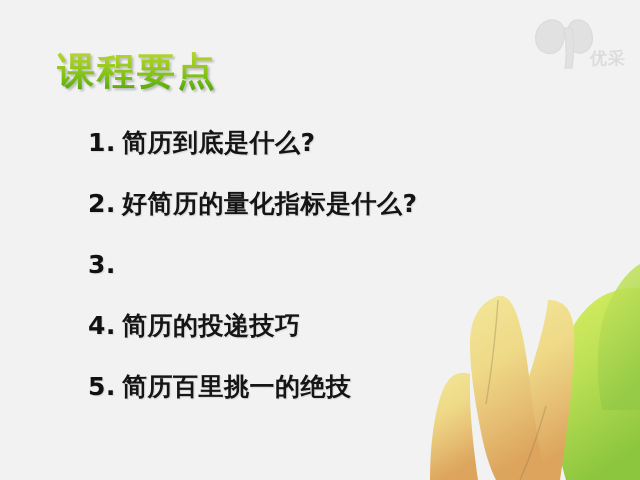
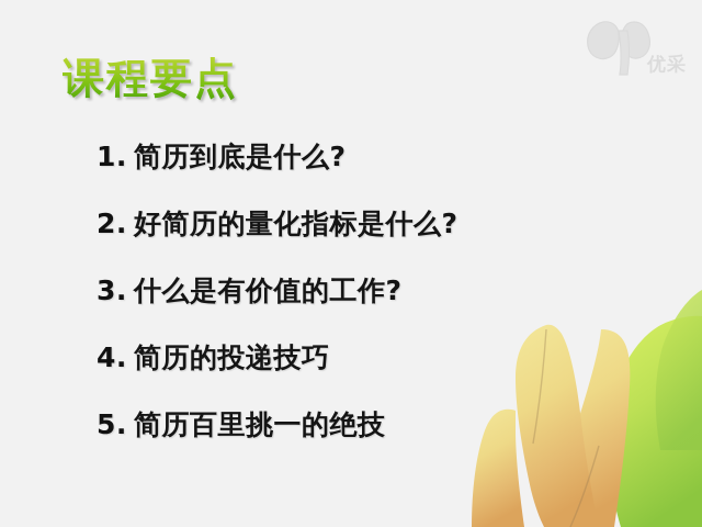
  课程要点
  1.
  简历到底是什么?
  2.
  好简历的量化指标是什么?
  3.
+ 什么是有价值的工作?
  4.
  简历的投递技巧
  5.
  简历百里挑一的绝技
